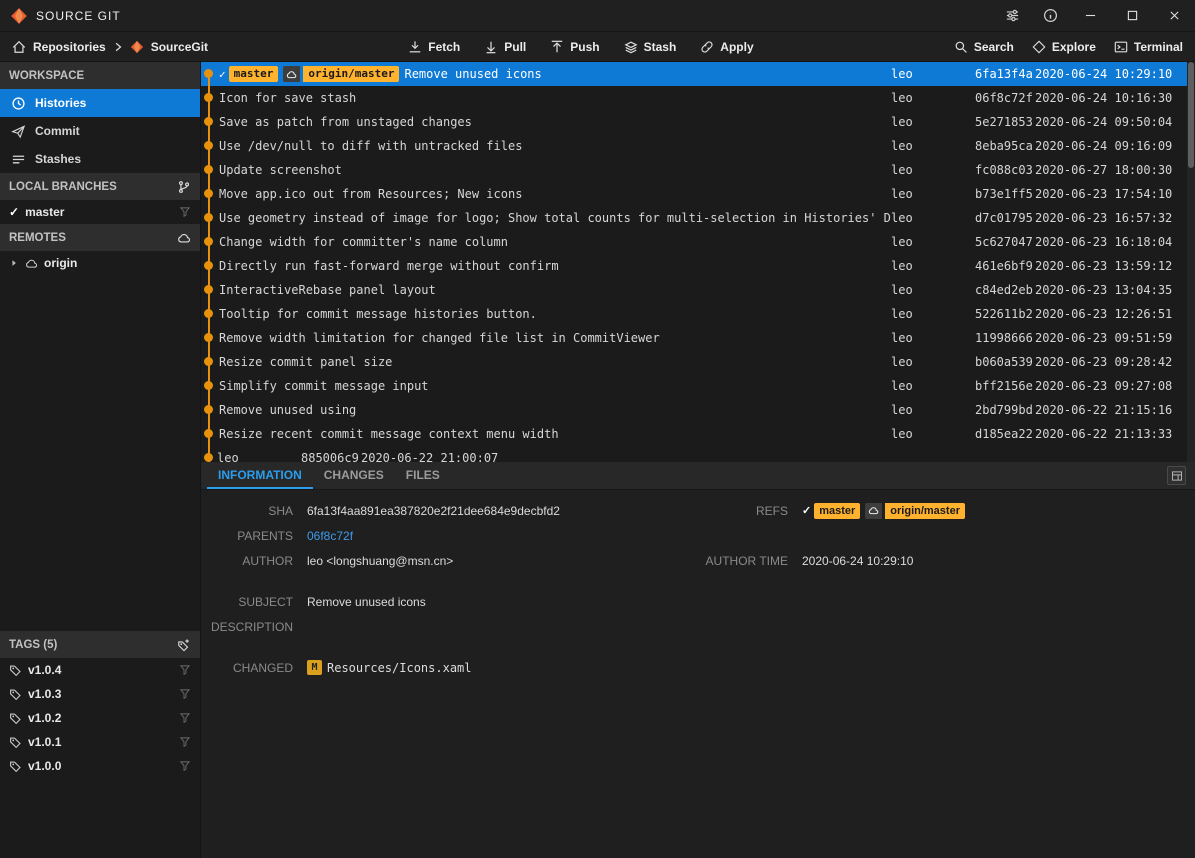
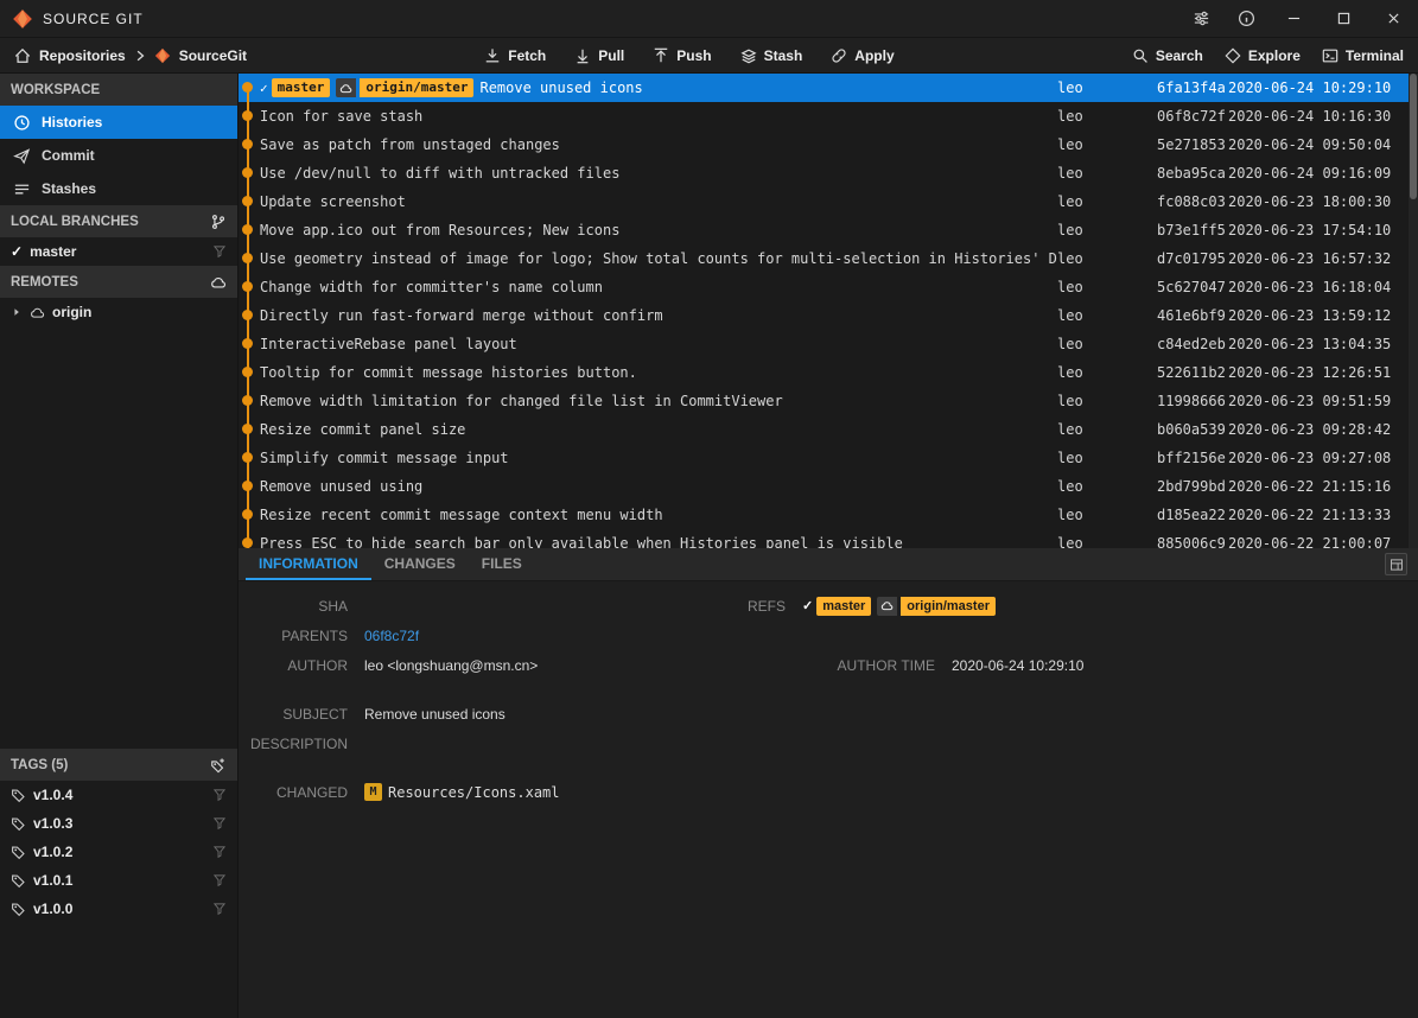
  SOURCE GIT
  Repositories
  SourceGit
  Fetch
  Pull
  Push
  Stash
  Apply
  Search
  Explore
  Terminal
  WORKSPACE
  Histories
  Commit
  Stashes
  LOCAL BRANCHES
  ✓
  master
  REMOTES
  origin
  TAGS (5)
  v1.0.4
  v1.0.3
  v1.0.2
  v1.0.1
  v1.0.0
  ✓
  master
  origin/master
  Remove unused icons
  leo
  6fa13f4a
  2020-06-24 10:29:10
  Icon for save stash
  leo
  06f8c72f
  2020-06-24 10:16:30
  Save as patch from unstaged changes
  leo
  5e271853
  2020-06-24 09:50:04
  Use /dev/null to diff with untracked files
  leo
  8eba95ca
  2020-06-24 09:16:09
  Update screenshot
  leo
  fc088c03
- 2020-06-27 18:00:30
+ 2020-06-23 18:00:30
  Move app.ico out from Resources; New icons
  leo
  b73e1ff5
  2020-06-23 17:54:10
  Use geometry instead of image for logo; Show total counts for multi-selection in Histories' D
  leo
  d7c01795
  2020-06-23 16:57:32
  Change width for committer's name column
  leo
  5c627047
  2020-06-23 16:18:04
  Directly run fast-forward merge without confirm
  leo
  461e6bf9
  2020-06-23 13:59:12
  InteractiveRebase panel layout
  leo
  c84ed2eb
  2020-06-23 13:04:35
  Tooltip for commit message histories button.
  leo
  522611b2
  2020-06-23 12:26:51
  Remove width limitation for changed file list in CommitViewer
  leo
  11998666
  2020-06-23 09:51:59
  Resize commit panel size
  leo
  b060a539
  2020-06-23 09:28:42
  Simplify commit message input
  leo
  bff2156e
  2020-06-23 09:27:08
  Remove unused using
  leo
  2bd799bd
  2020-06-22 21:15:16
  Resize recent commit message context menu width
  leo
  d185ea22
  2020-06-22 21:13:33
+ Press ESC to hide search bar only available when Histories panel is visible
  leo
  885006c9
  2020-06-22 21:00:07
  INFORMATION
  CHANGES
  FILES
  SHA
- 6fa13f4aa891ea387820e2f21dee684e9decbfd2
  REFS
  ✓
  master
  origin/master
  PARENTS
  06f8c72f
  AUTHOR
  leo <longshuang@msn.cn>
  AUTHOR TIME
  2020-06-24 10:29:10
  SUBJECT
  Remove unused icons
  DESCRIPTION
  CHANGED
  M
  Resources/Icons.xaml
